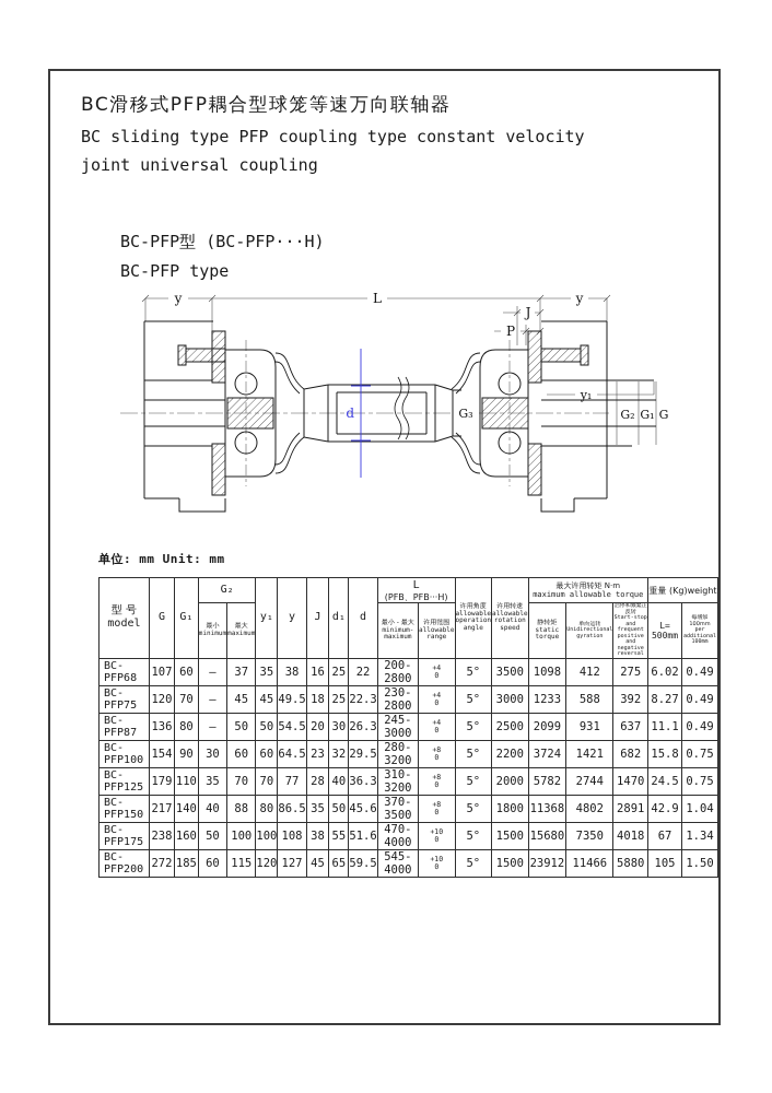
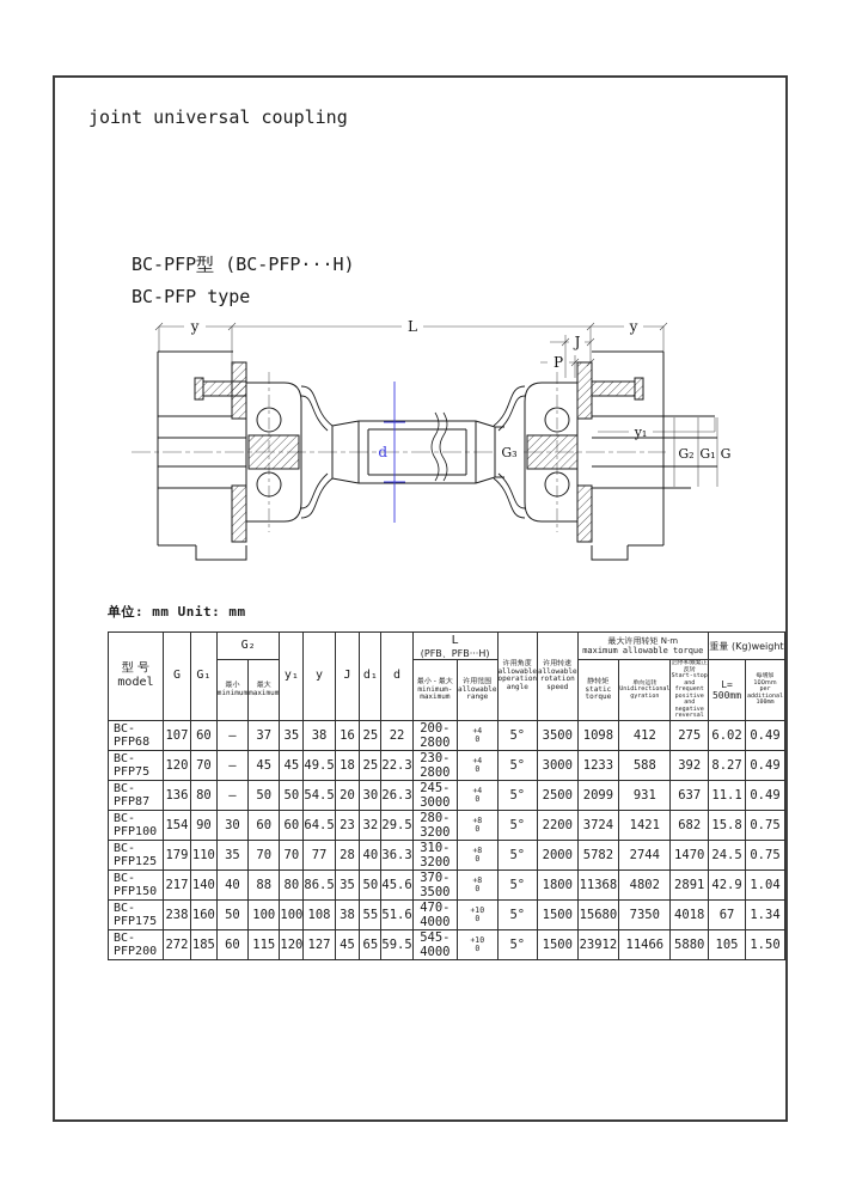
- BC滑移式PFP耦合型球笼等速万向联轴器
- BC sliding type PFP coupling type constant velocity
  joint universal coupling
  BC-PFP型 (BC-PFP···H)
  BC-PFP type
  y
  L
  y
  J
  P
  y₁
  G₃
  G₂
  G₁
  G
  d
  单位: mm Unit: mm
  BC-PFP68	107	60	—	37	35	38	16	25	22	200-2800	+40	5°	3500	1098	412	275	6.02	0.49
  BC-PFP75	120	70	—	45	45	49.5	18	25	22.3	230-2800	+40	5°	3000	1233	588	392	8.27	0.49
  BC-PFP87	136	80	—	50	50	54.5	20	30	26.3	245-3000	+40	5°	2500	2099	931	637	11.1	0.49
  BC-PFP100	154	90	30	60	60	64.5	23	32	29.5	280-3200	+80	5°	2200	3724	1421	682	15.8	0.75
  BC-PFP125	179	110	35	70	70	77	28	40	36.3	310-3200	+80	5°	2000	5782	2744	1470	24.5	0.75
  BC-PFP150	217	140	40	88	80	86.5	35	50	45.6	370-3500	+80	5°	1800	11368	4802	2891	42.9	1.04
  BC-PFP175	238	160	50	100	100	108	38	55	51.6	470-4000	+100	5°	1500	15680	7350	4018	67	1.34
  BC-PFP200	272	185	60	115	120	127	45	65	59.5	545-4000	+100	5°	1500	23912	11466	5880	105	1.50
